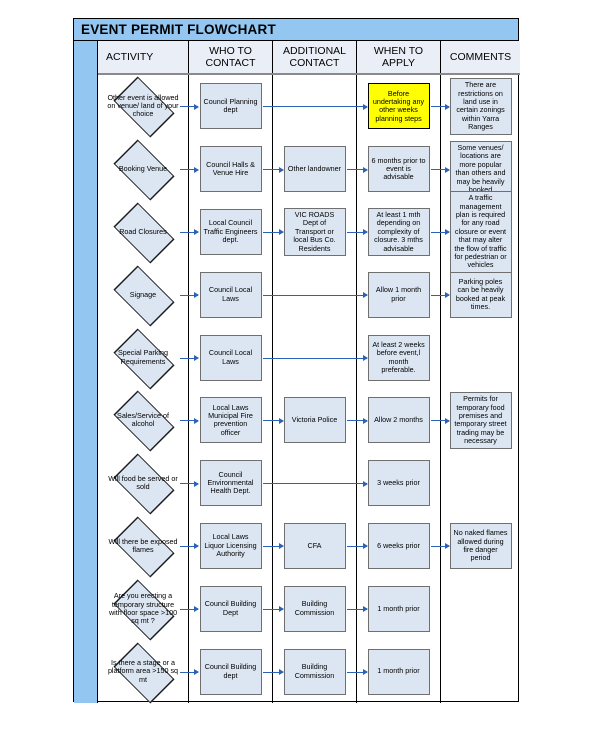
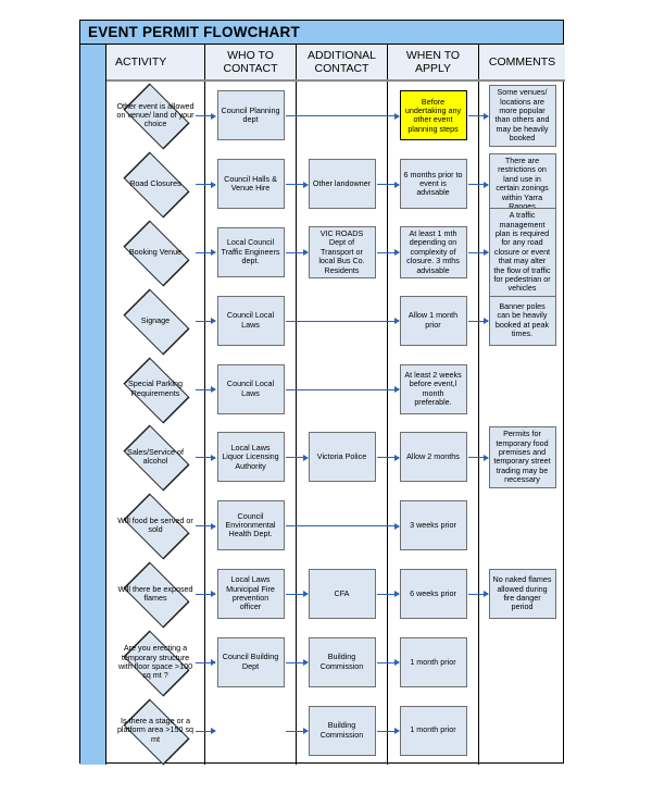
  EVENT PERMIT FLOWCHART
  ACTIVITY
  WHO TO
  CONTACT
  ADDITIONAL
  CONTACT
  WHEN TO
  APPLY
  COMMENTS
  Other event is allowed on venue/ land of your choice
  Council Planning dept
- Before undertaking any other weeks planning steps
+ Before undertaking any other event planning steps
- There are restrictions on land use in certain zonings within Yarra Ranges
+ Some venues/ locations are more popular than others and may be heavily booked
- Booking Venue
+ Road Closures
  Council Halls & Venue Hire
  Other landowner
  6 months prior to event is advisable
- Some venues/ locations are more popular than others and may be heavily booked
+ There are restrictions on land use in certain zonings within Yarra Ranges
- Road Closures
+ Booking Venue
  Local Council Traffic Engineers dept.
  VIC ROADS Dept of Transport or local Bus Co. Residents
  At least 1 mth depending on complexity of closure. 3 mths advisable
  A traffic management plan is required for any road closure or event that may alter the flow of traffic for pedestrian or vehicles
  Signage
  Council Local Laws
  Allow 1 month prior
- Parking poles can be heavily booked at peak times.
+ Banner poles can be heavily booked at peak times.
  Special Parking Requirements
  Council Local Laws
  At least 2 weeks before event,l month preferable.
  Sales/Service of alcohol
- Local Laws Municipal Fire prevention officer
+ Local Laws Liquor Licensing Authority
  Victoria Police
  Allow 2 months
  Permits for temporary food premises and temporary street trading may be necessary
  Will food be served or sold
  Council Environmental Health Dept.
  3 weeks prior
  Will there be exposed flames
- Local Laws Liquor Licensing Authority
+ Local Laws Municipal Fire prevention officer
  CFA
  6 weeks prior
  No naked flames allowed during fire danger period
  Are you erecting a temporary structure with floor space >100 sq mt ?
  Council Building Dept
  Building Commission
  1 month prior
  Is there a stage or a platform area >150 sq mt
- Council Building dept
  Building Commission
  1 month prior
